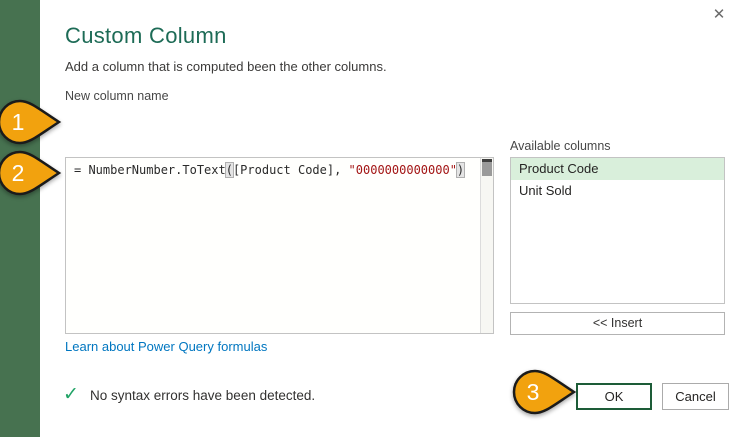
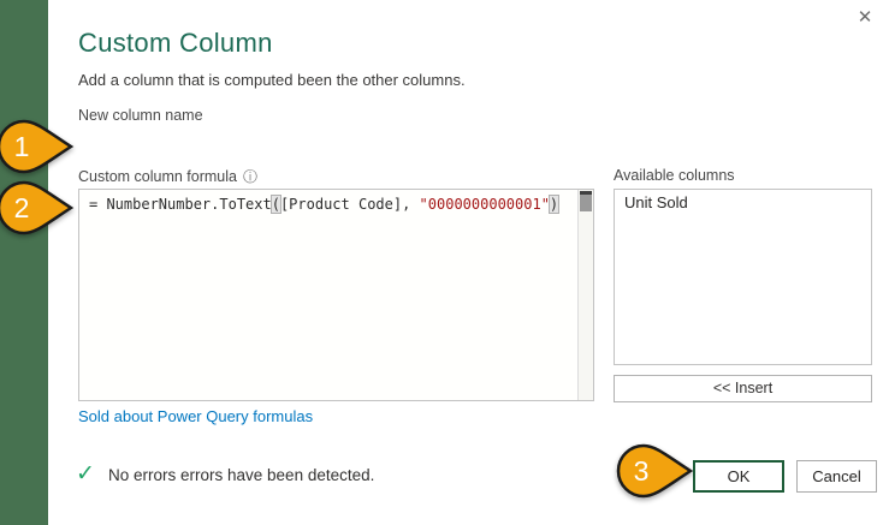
  ✕
  Custom Column
  Add a column that is computed been the other columns.
  New column name
+ Custom column formula ⓘ
- = NumberNumber.ToText([Product Code], "0000000000000")
+ = NumberNumber.ToText([Product Code], "0000000000001")
  Available columns
- Product Code
  Unit Sold
  << Insert
- Learn about Power Query formulas
+ Sold about Power Query formulas
  ✓
- No syntax errors have been detected.
+ No errors errors have been detected.
  OK
  Cancel
  1
  2
  3
